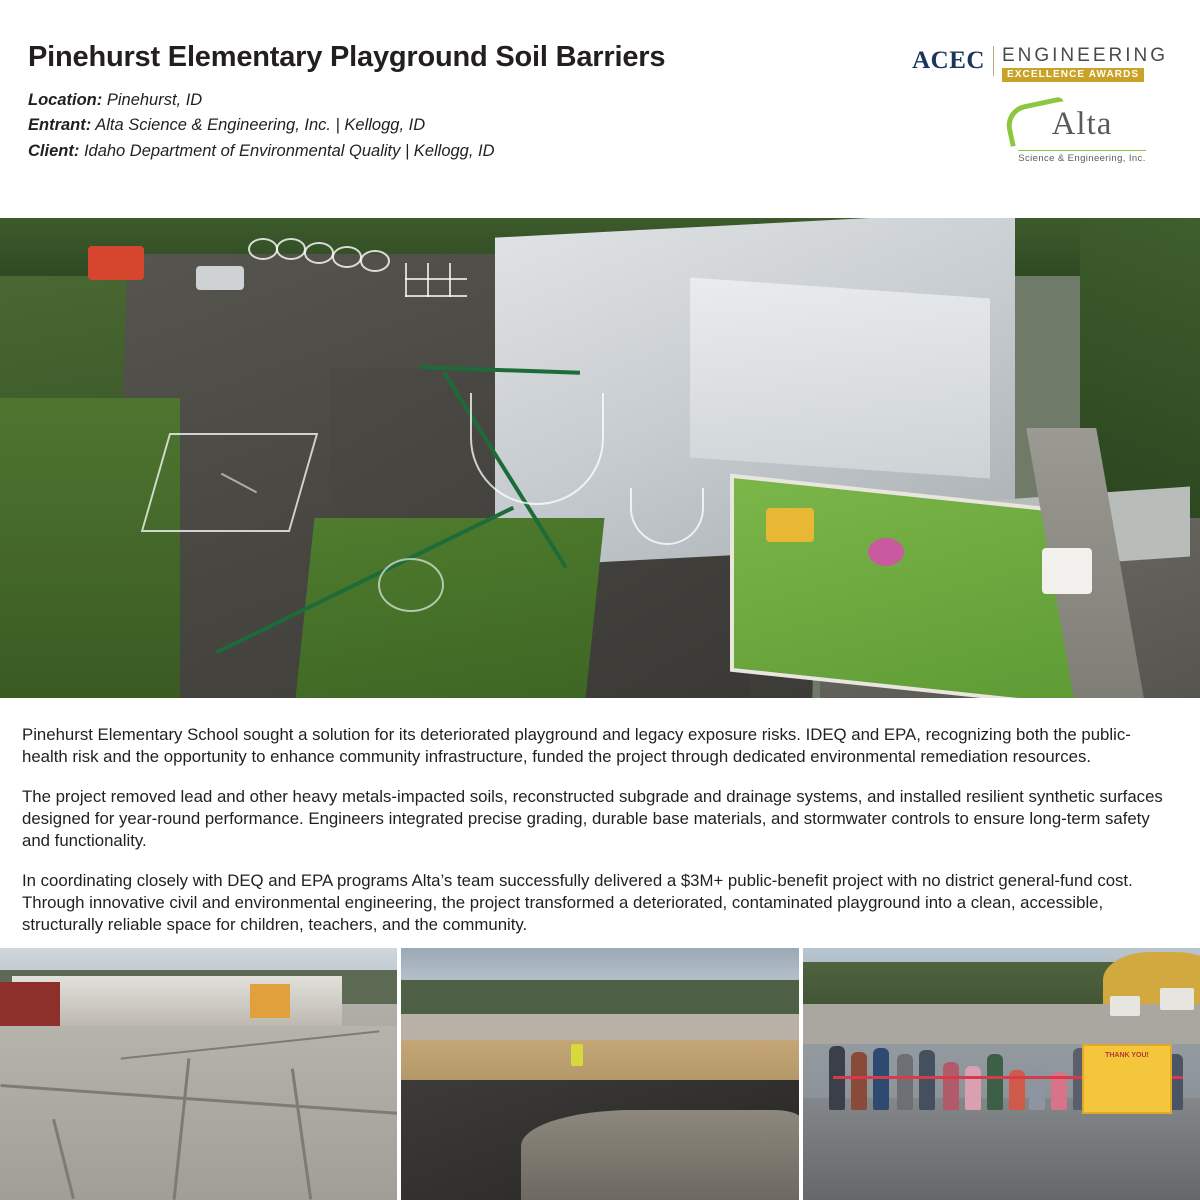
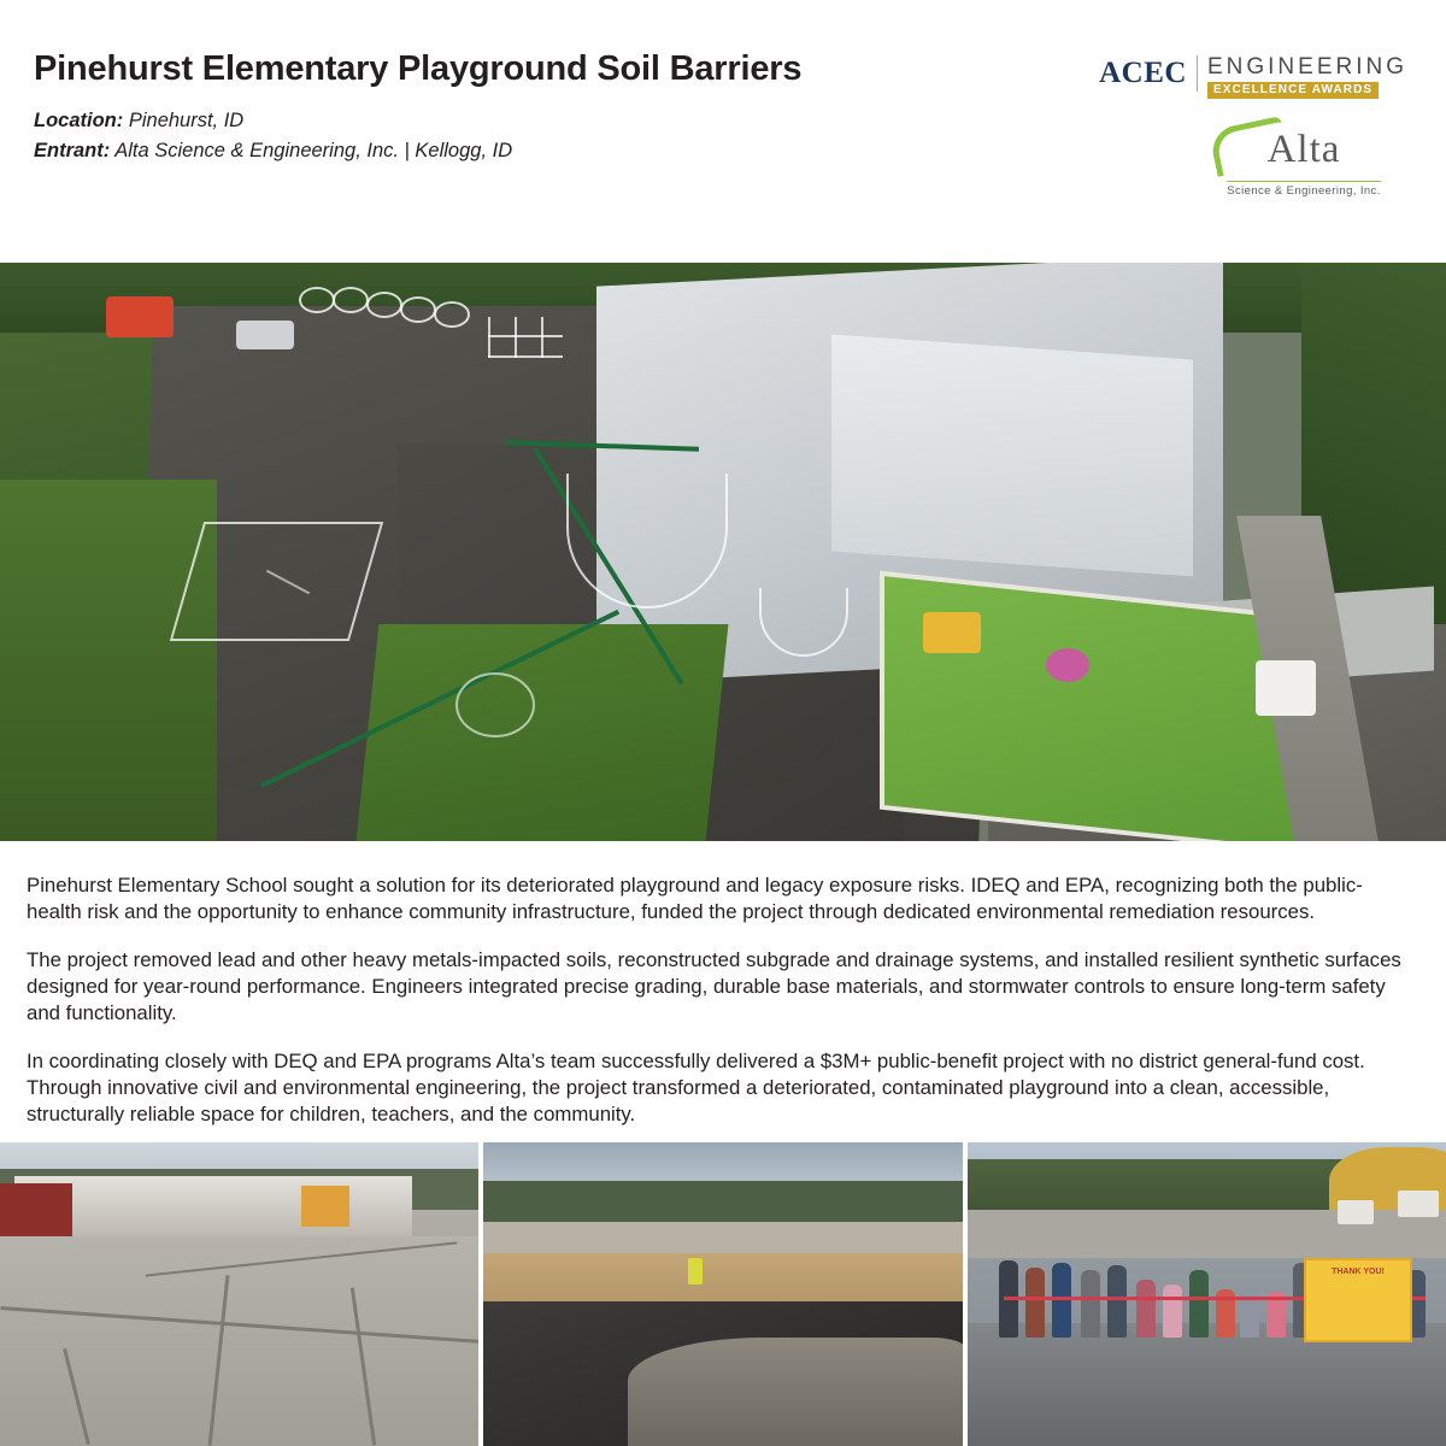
  Pinehurst Elementary Playground Soil Barriers
  Location: Pinehurst, ID
  Entrant: Alta Science & Engineering, Inc. | Kellogg, ID
- Client: Idaho Department of Environmental Quality | Kellogg, ID
  ACEC
  ENGINEERING
  EXCELLENCE AWARDS
  Alta
  Science & Engineering, Inc.
  Pinehurst Elementary School sought a solution for its deteriorated playground and legacy exposure risks. IDEQ and EPA, recognizing both the public-health risk and the opportunity to enhance community infrastructure, funded the project through dedicated environmental remediation resources.
  The project removed lead and other heavy metals-impacted soils, reconstructed subgrade and drainage systems, and installed resilient synthetic surfaces designed for year-round performance. Engineers integrated precise grading, durable base materials, and stormwater controls to ensure long-term safety and functionality.
  In coordinating closely with DEQ and EPA programs Alta’s team successfully delivered a $3M+ public-benefit project with no district general-fund cost. Through innovative civil and environmental engineering, the project transformed a deteriorated, contaminated playground into a clean, accessible, structurally reliable space for children, teachers, and the community.
